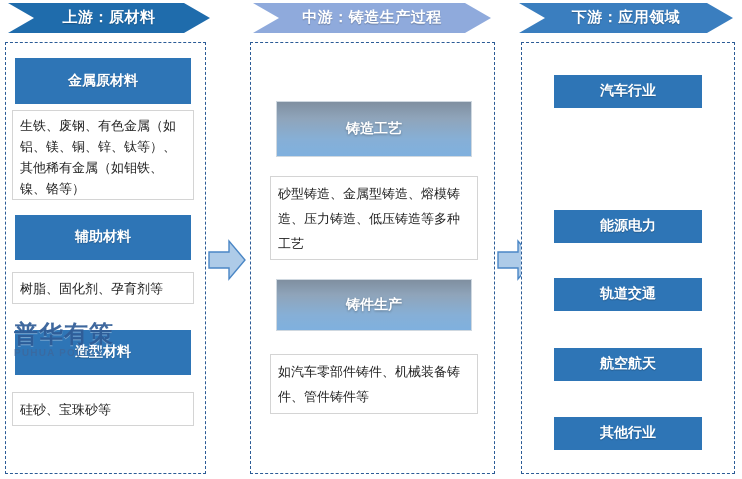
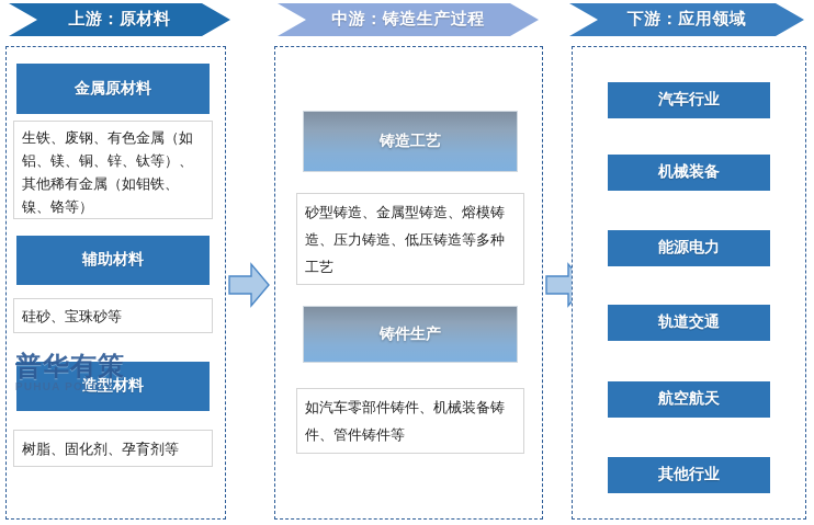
  上游：原材料
  中游：铸造生产过程
  下游：应用领域
  金属原材料
  生铁、废钢、有色金属（如铝、镁、铜、锌、钛等）、其他稀有金属（如钼铁、镍、铬等）
  辅助材料
- 树脂、固化剂、孕育剂等
+ 硅砂、宝珠砂等
  造型材料
- 硅砂、宝珠砂等
+ 树脂、固化剂、孕育剂等
  铸造工艺
  砂型铸造、金属型铸造、熔模铸造、压力铸造、低压铸造等多种工艺
  铸件生产
  如汽车零部件铸件、机械装备铸件、管件铸件等
  汽车行业
+ 机械装备
  能源电力
  轨道交通
  航空航天
  其他行业
  普华有策
  PUHUA POLICY
